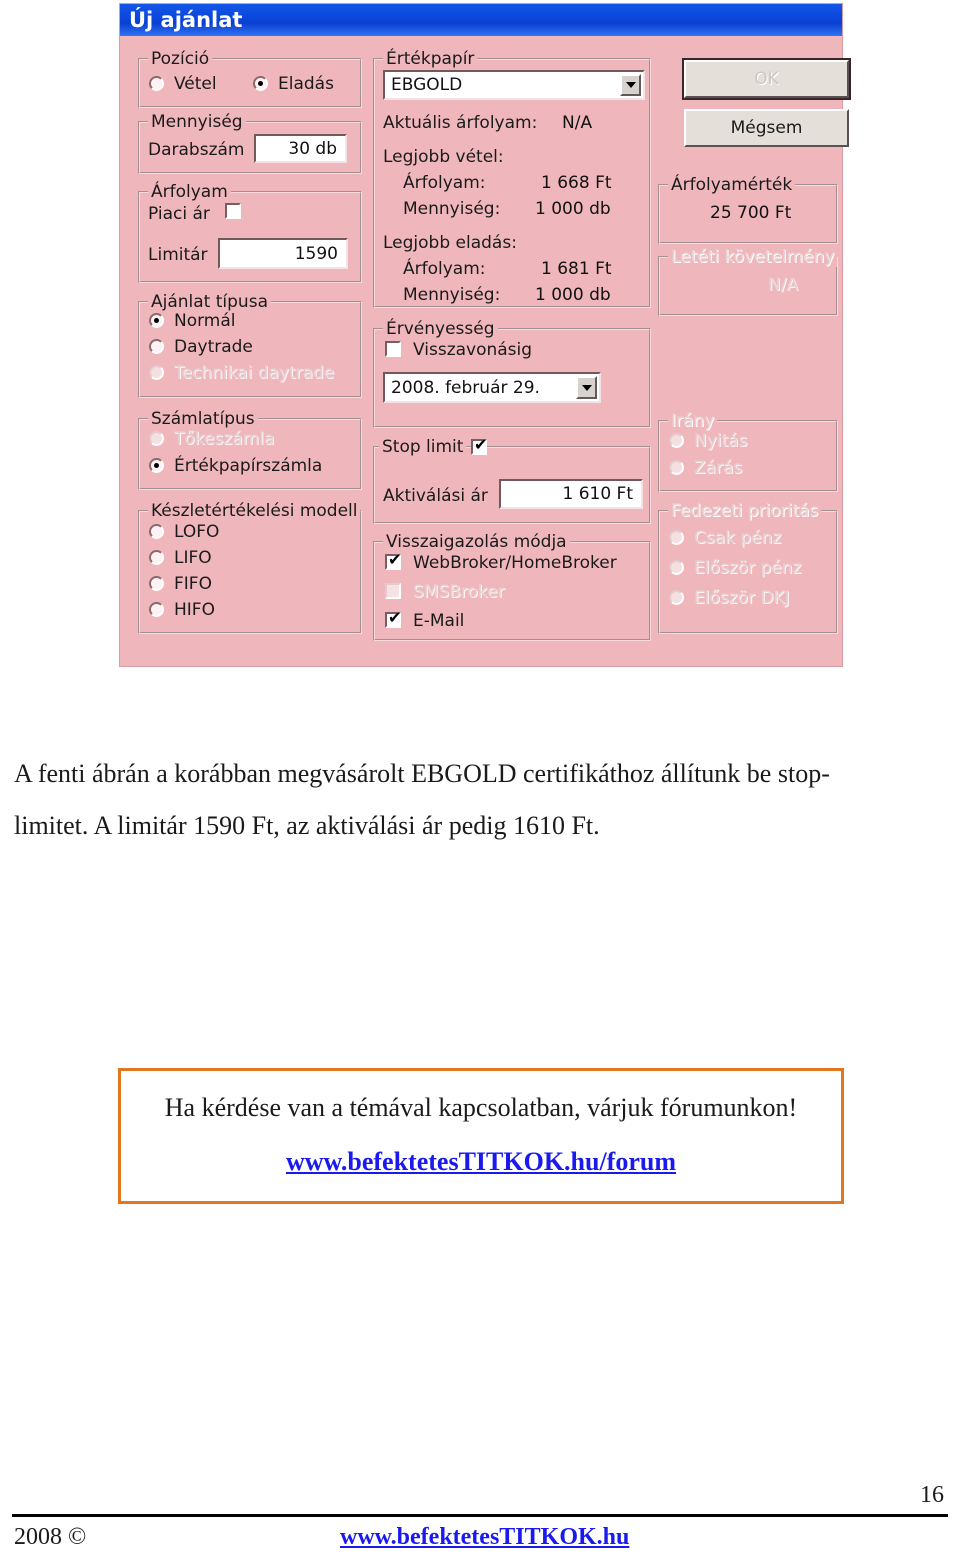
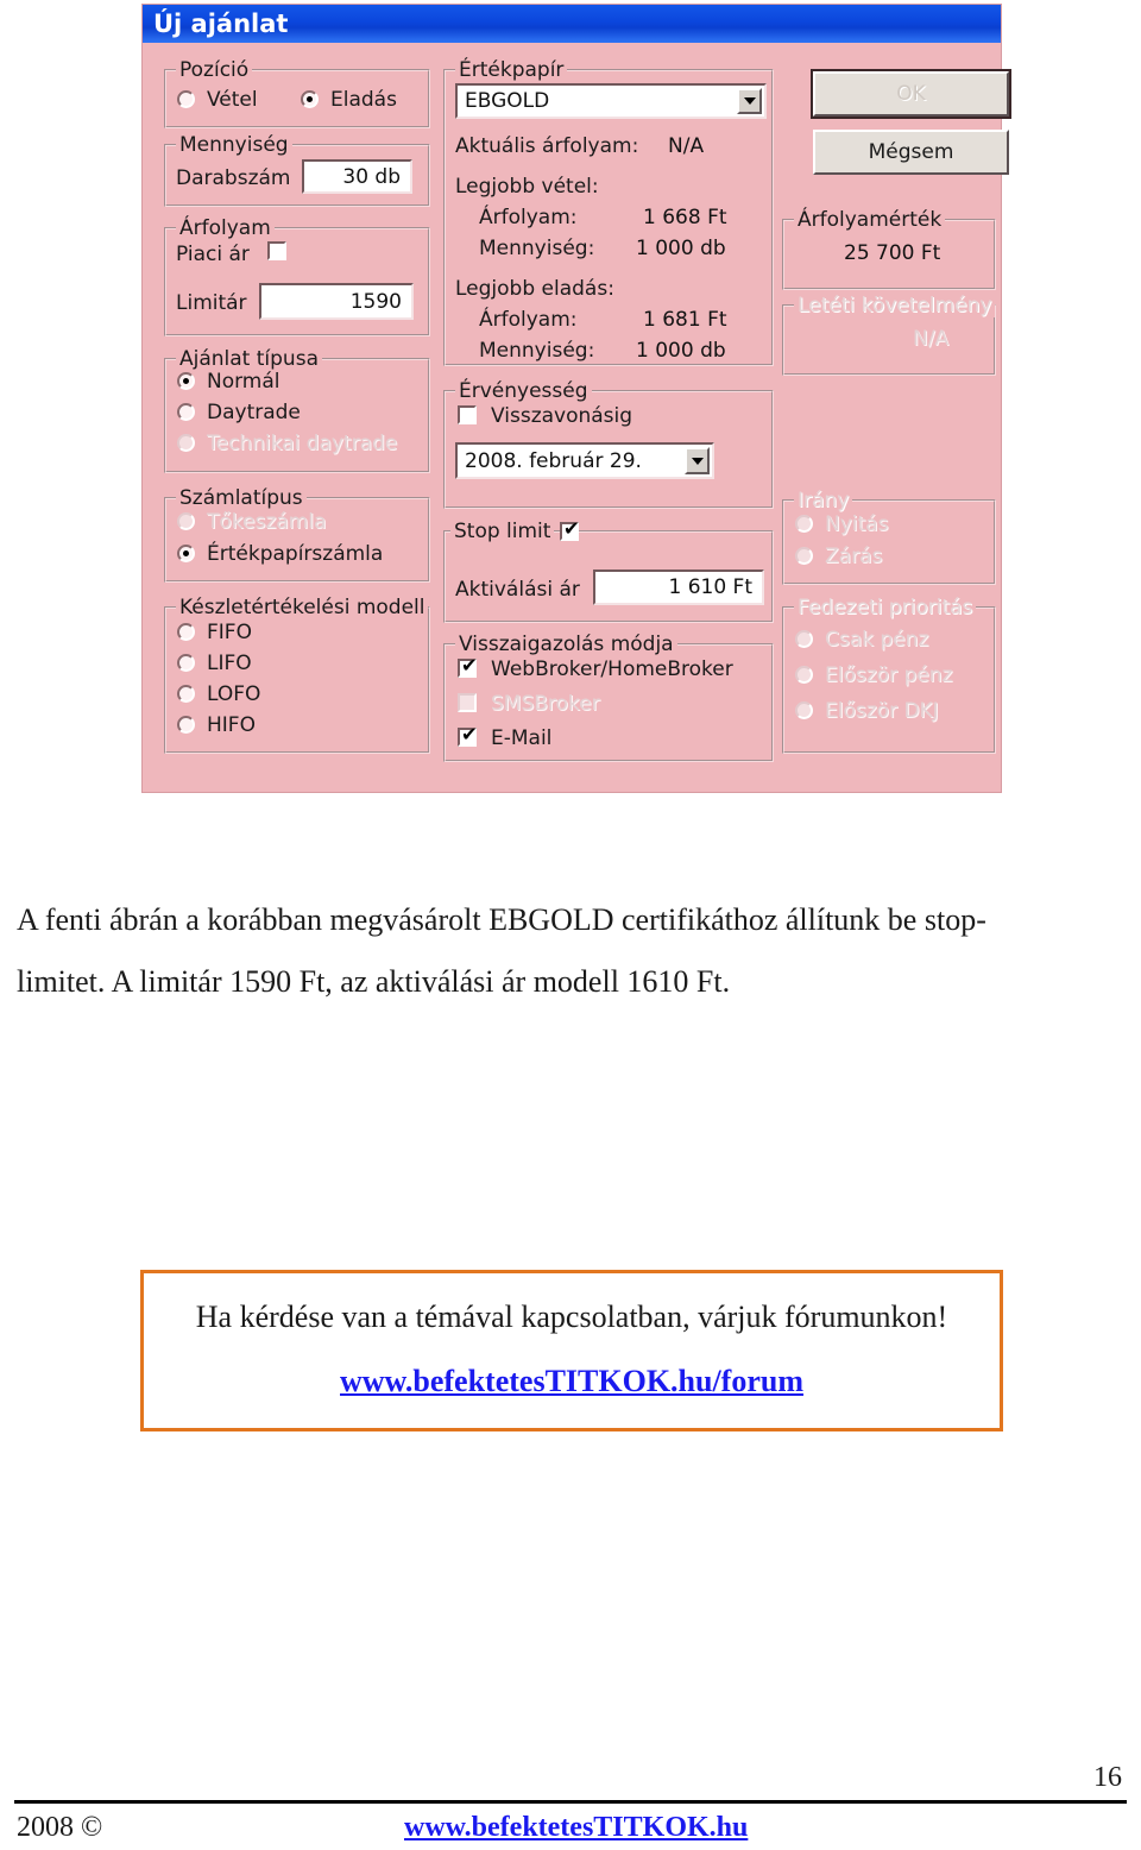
  Új ajánlat
  Pozíció
  Vétel
  Eladás
  Mennyiség
  Darabszám
  30 db
  Árfolyam
  Piaci ár
  Limitár
  1590
  Ajánlat típusa
  Normál
  Daytrade
  Technikai daytrade
  Számlatípus
  Tőkeszámla
  Értékpapírszámla
  Készletértékelési modell
- LOFO
+ FIFO
  LIFO
- FIFO
+ LOFO
  HIFO
  Értékpapír
  EBGOLD
  Aktuális árfolyam:
  N/A
  Legjobb vétel:
  Árfolyam:
  1 668 Ft
  Mennyiség:
  1 000 db
  Legjobb eladás:
  Árfolyam:
  1 681 Ft
  Mennyiség:
  1 000 db
  Érvényesség
  Visszavonásig
  2008. február 29.
  Stop limit
  ✔
  Aktiválási ár
  1 610 Ft
  Visszaigazolás módja
  ✔
  WebBroker/HomeBroker
  SMSBroker
  ✔
  E-Mail
  OK
  Mégsem
  Árfolyamérték
  25 700 Ft
  Letéti követelmény
  N/A
  Irány
  Nyitás
  Zárás
  Fedezeti prioritás
  Csak pénz
  Először pénz
  Először DKJ
  A fenti ábrán a korábban megvásárolt EBGOLD certifikáthoz állítunk be stop-
- limitet. A limitár 1590 Ft, az aktiválási ár pedig 1610 Ft.
+ limitet. A limitár 1590 Ft, az aktiválási ár modell 1610 Ft.
  Ha kérdése van a témával kapcsolatban, várjuk fórumunkon!
  www.befektetesTITKOK.hu/forum
  16
  2008 ©
  www.befektetesTITKOK.hu
